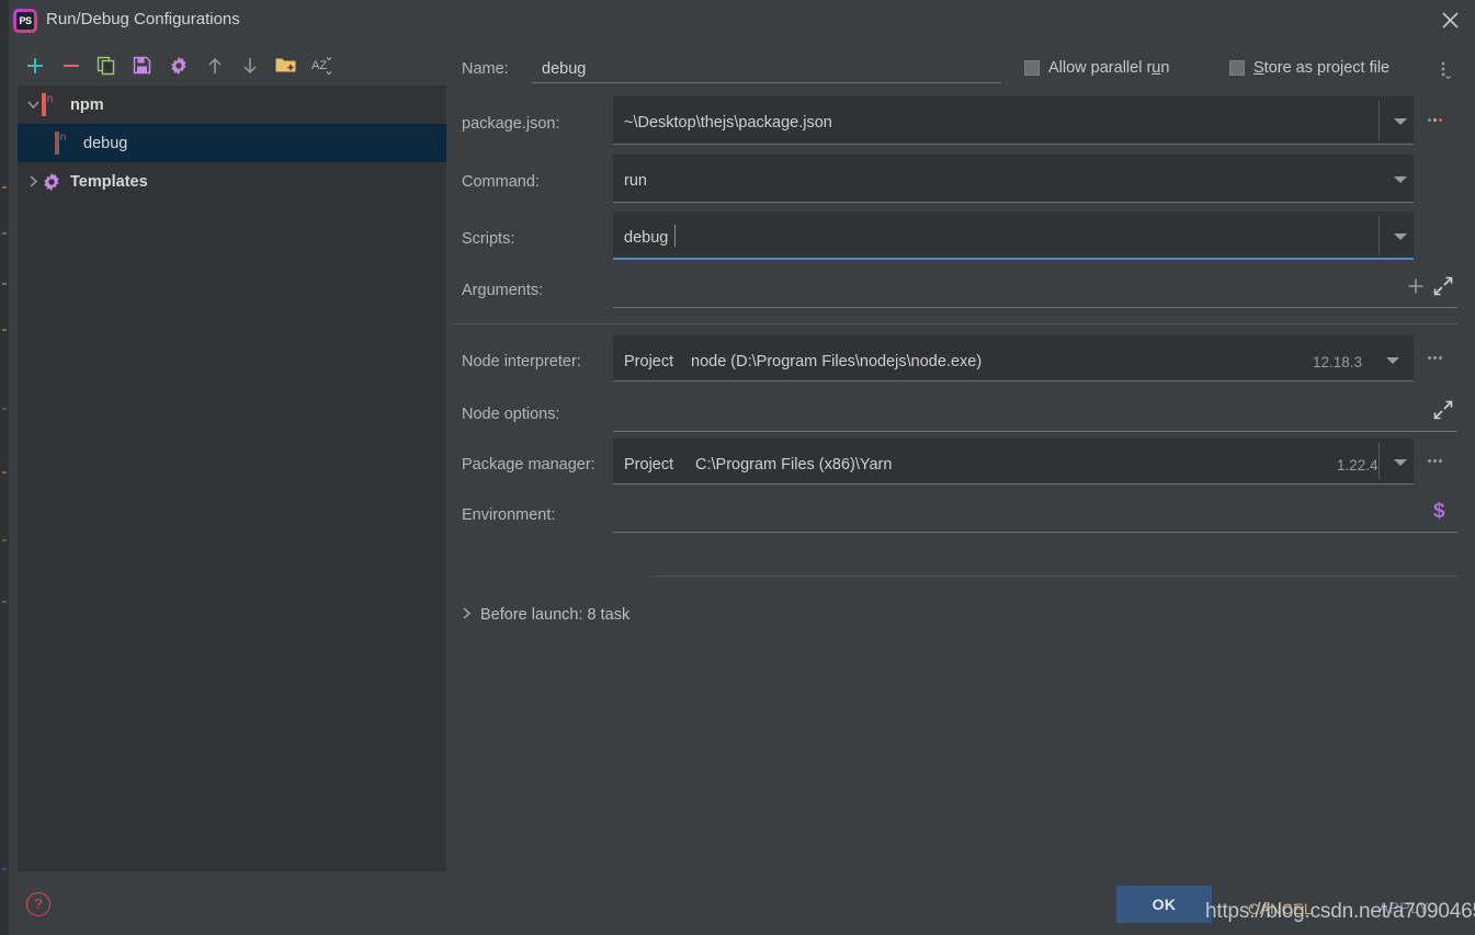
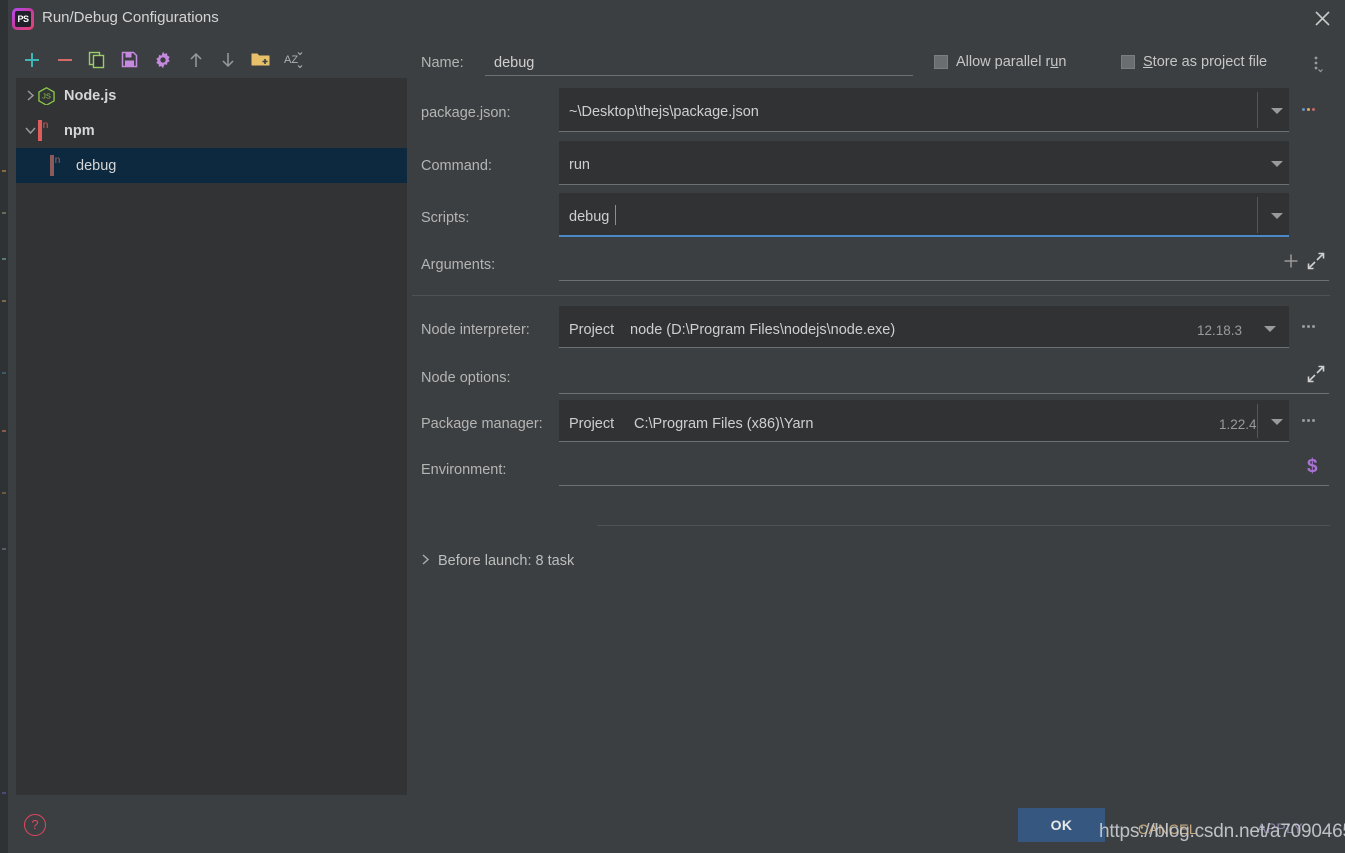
  PS
  Run/Debug Configurations
  AZ
+ JS
+ Node.js
  npm
  debug
- Templates
  Name:
  debug
  Allow parallel run
  Store as project file
  package.json:
  ~\Desktop\thejs\package.json
  Command:
  run
  Scripts:
  debug
  Arguments:
  Node interpreter:
  Project
  node (D:\Program Files\nodejs\node.exe)
  12.18.3
  Node options:
  Package manager:
  Project
  C:\Program Files (x86)\Yarn
  1.22.4
  Environment:
  $
  Before launch: 8 task
  ?
  OK
  CANCEL
  APPLY
  https://blog.csdn.net/a709046
